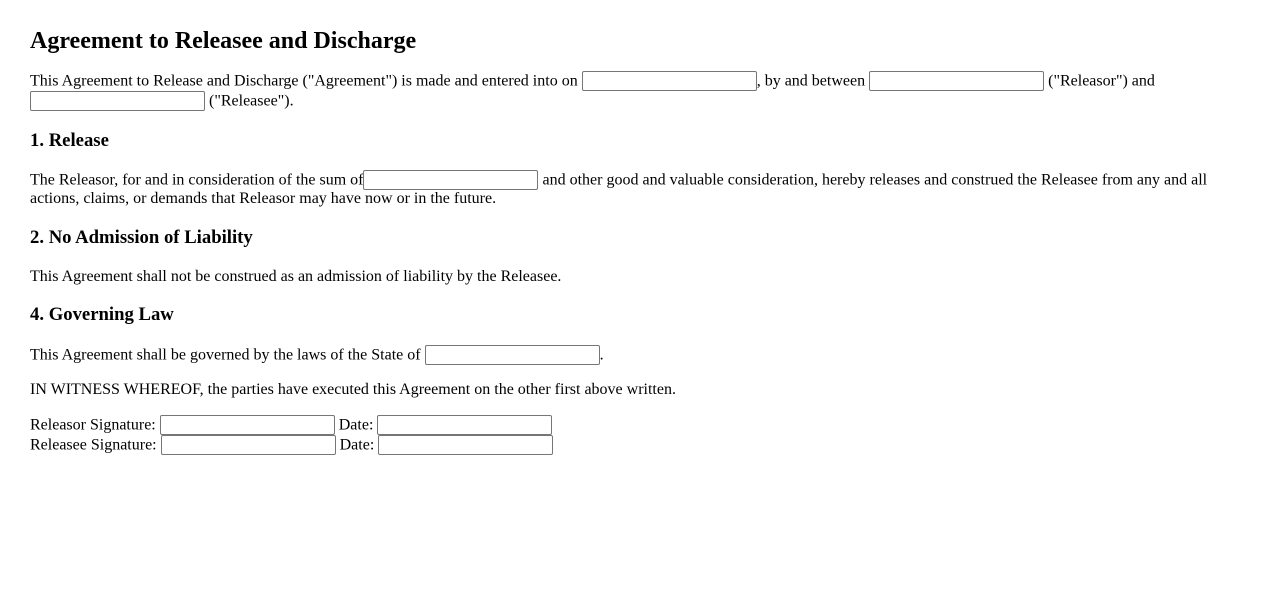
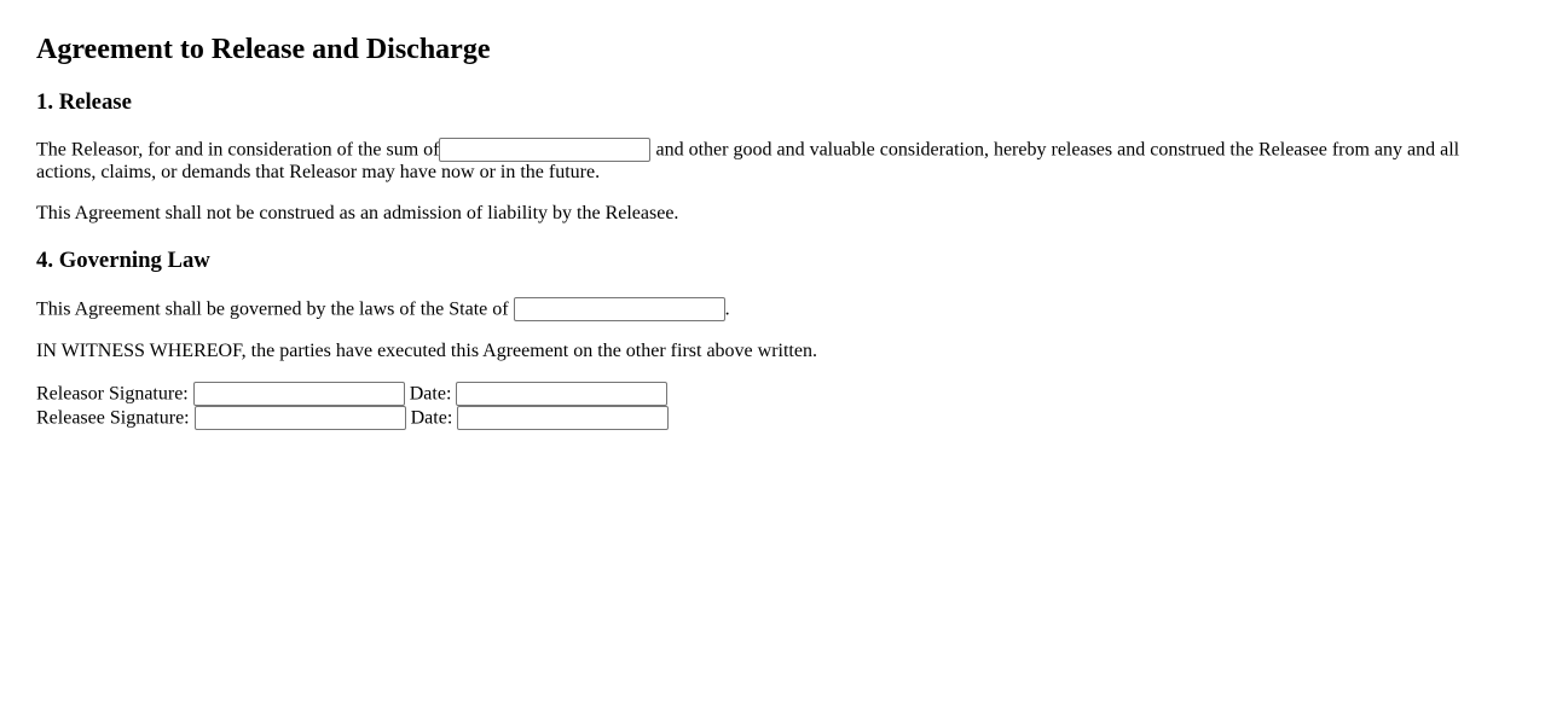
- Agreement to Releasee and Discharge
+ Agreement to Release and Discharge
- This Agreement to Release and Discharge ("Agreement") is made and entered into on , by and between ("Releasor") and ("Releasee").
  1. Release
  The Releasor, for and in consideration of the sum of and other good and valuable consideration, hereby releases and construed the Releasee from any and all actions, claims, or demands that Releasor may have now or in the future.
- 2. No Admission of Liability
  This Agreement shall not be construed as an admission of liability by the Releasee.
  4. Governing Law
  This Agreement shall be governed by the laws of the State of .
  IN WITNESS WHEREOF, the parties have executed this Agreement on the other first above written.
  Releasor Signature: Date:
  Releasee Signature: Date:
